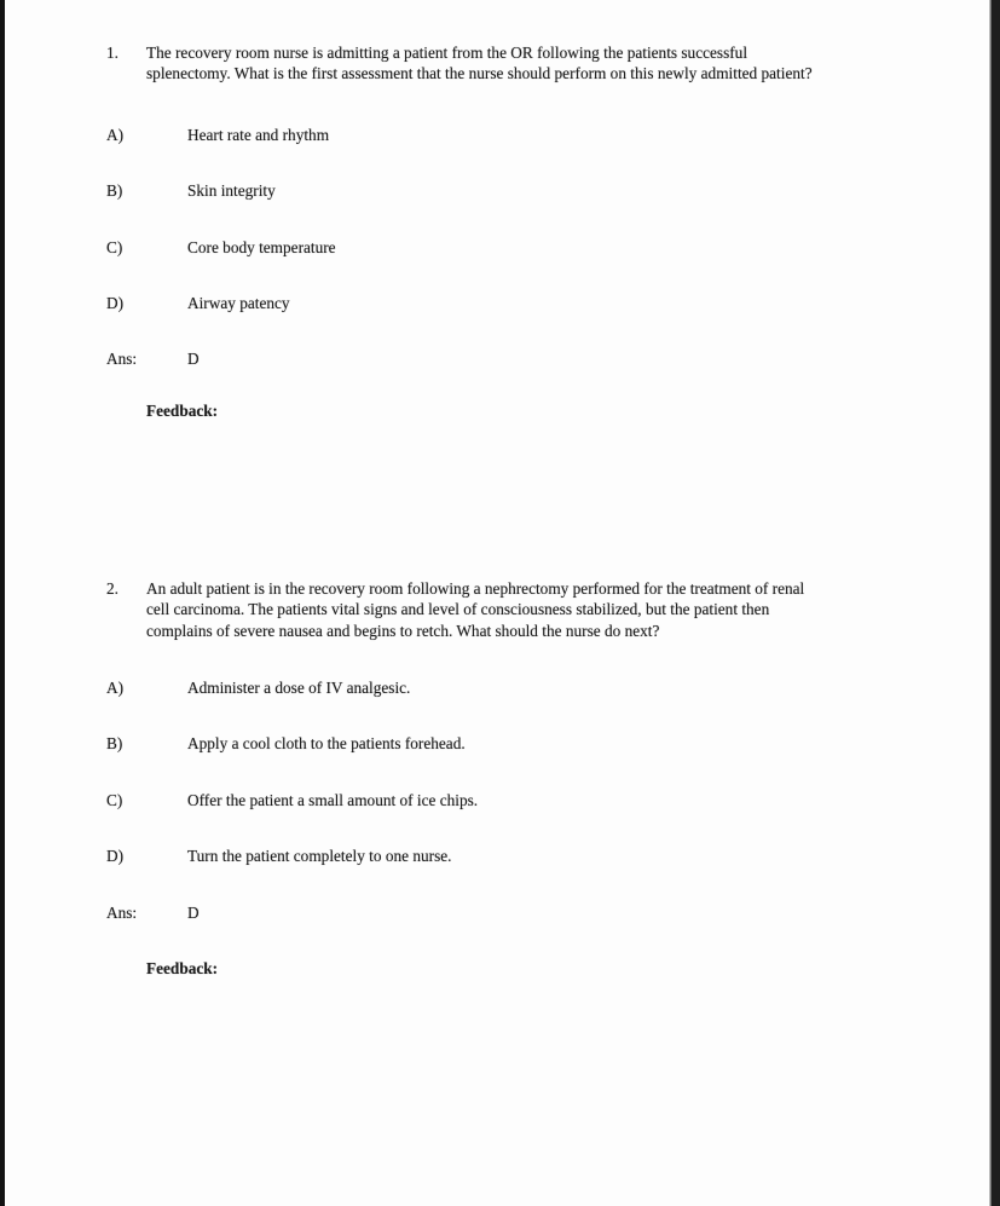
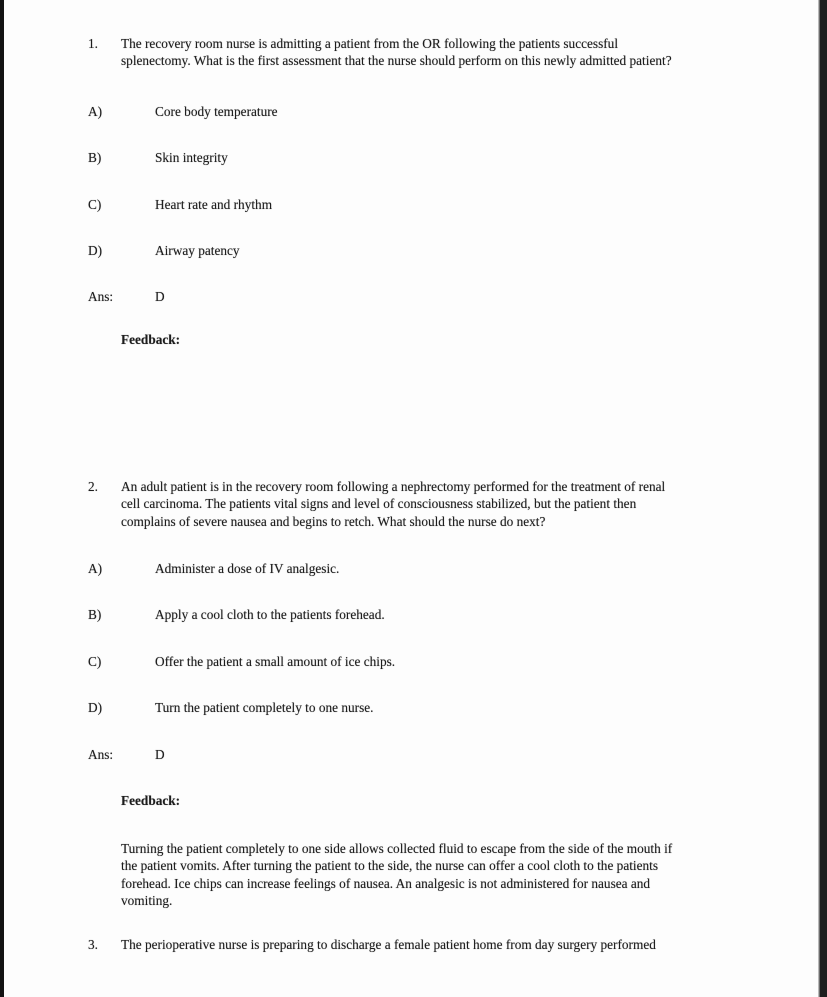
  1.
  The recovery room nurse is admitting a patient from the OR following the patients successful
  splenectomy. What is the first assessment that the nurse should perform on this newly admitted patient?
  A)
- Heart rate and rhythm
+ Core body temperature
  B)
  Skin integrity
  C)
- Core body temperature
+ Heart rate and rhythm
  D)
  Airway patency
  Ans:
  D
  Feedback:
  2.
  An adult patient is in the recovery room following a nephrectomy performed for the treatment of renal
  cell carcinoma. The patients vital signs and level of consciousness stabilized, but the patient then
  complains of severe nausea and begins to retch. What should the nurse do next?
  A)
  Administer a dose of IV analgesic.
  B)
  Apply a cool cloth to the patients forehead.
  C)
  Offer the patient a small amount of ice chips.
  D)
  Turn the patient completely to one nurse.
  Ans:
  D
  Feedback:
+ Turning the patient completely to one side allows collected fluid to escape from the side of the mouth if
+ the patient vomits. After turning the patient to the side, the nurse can offer a cool cloth to the patients
+ forehead. Ice chips can increase feelings of nausea. An analgesic is not administered for nausea and
+ vomiting.
+ 3.
+ The perioperative nurse is preparing to discharge a female patient home from day surgery performed
